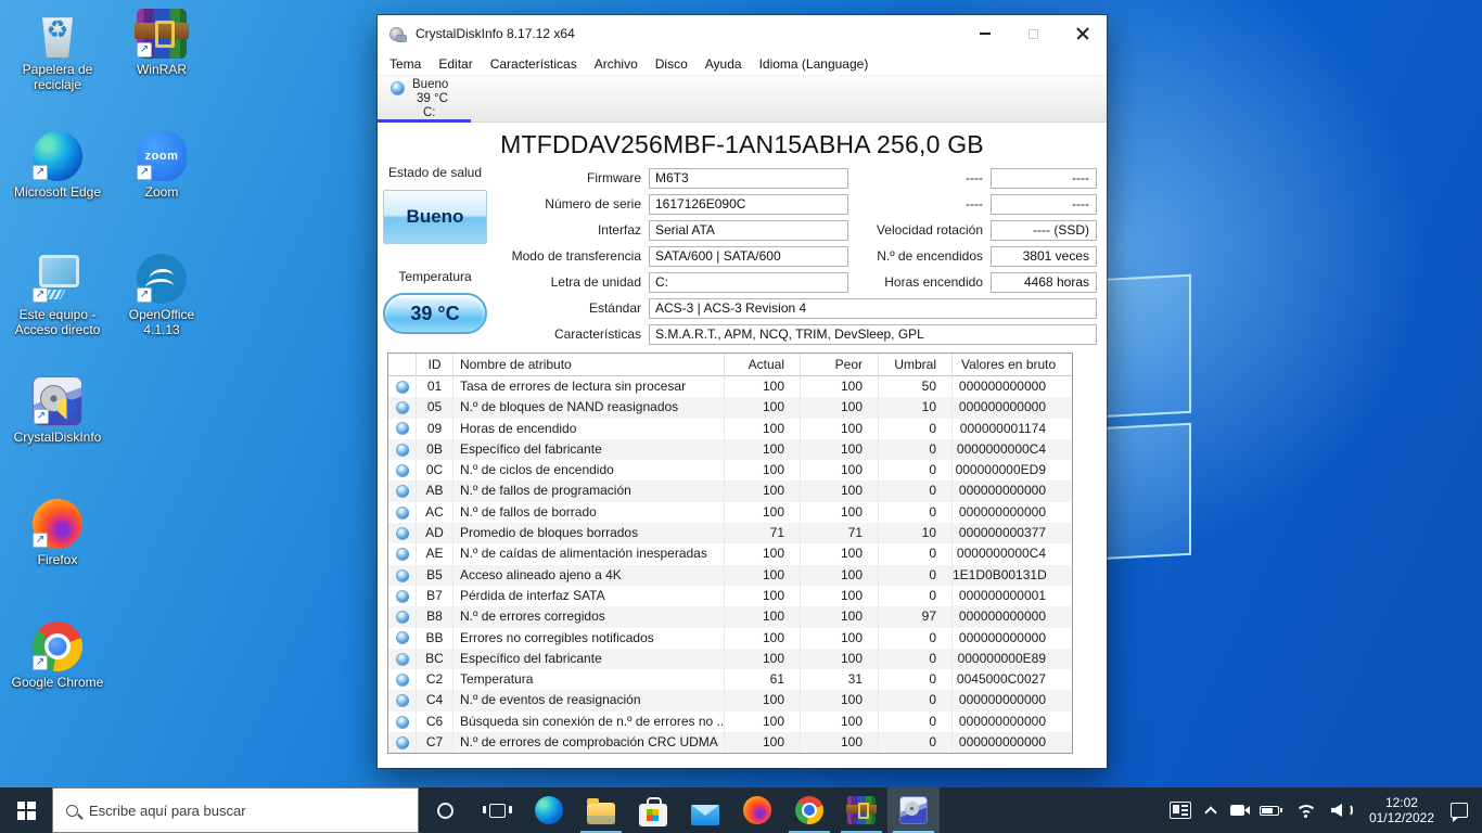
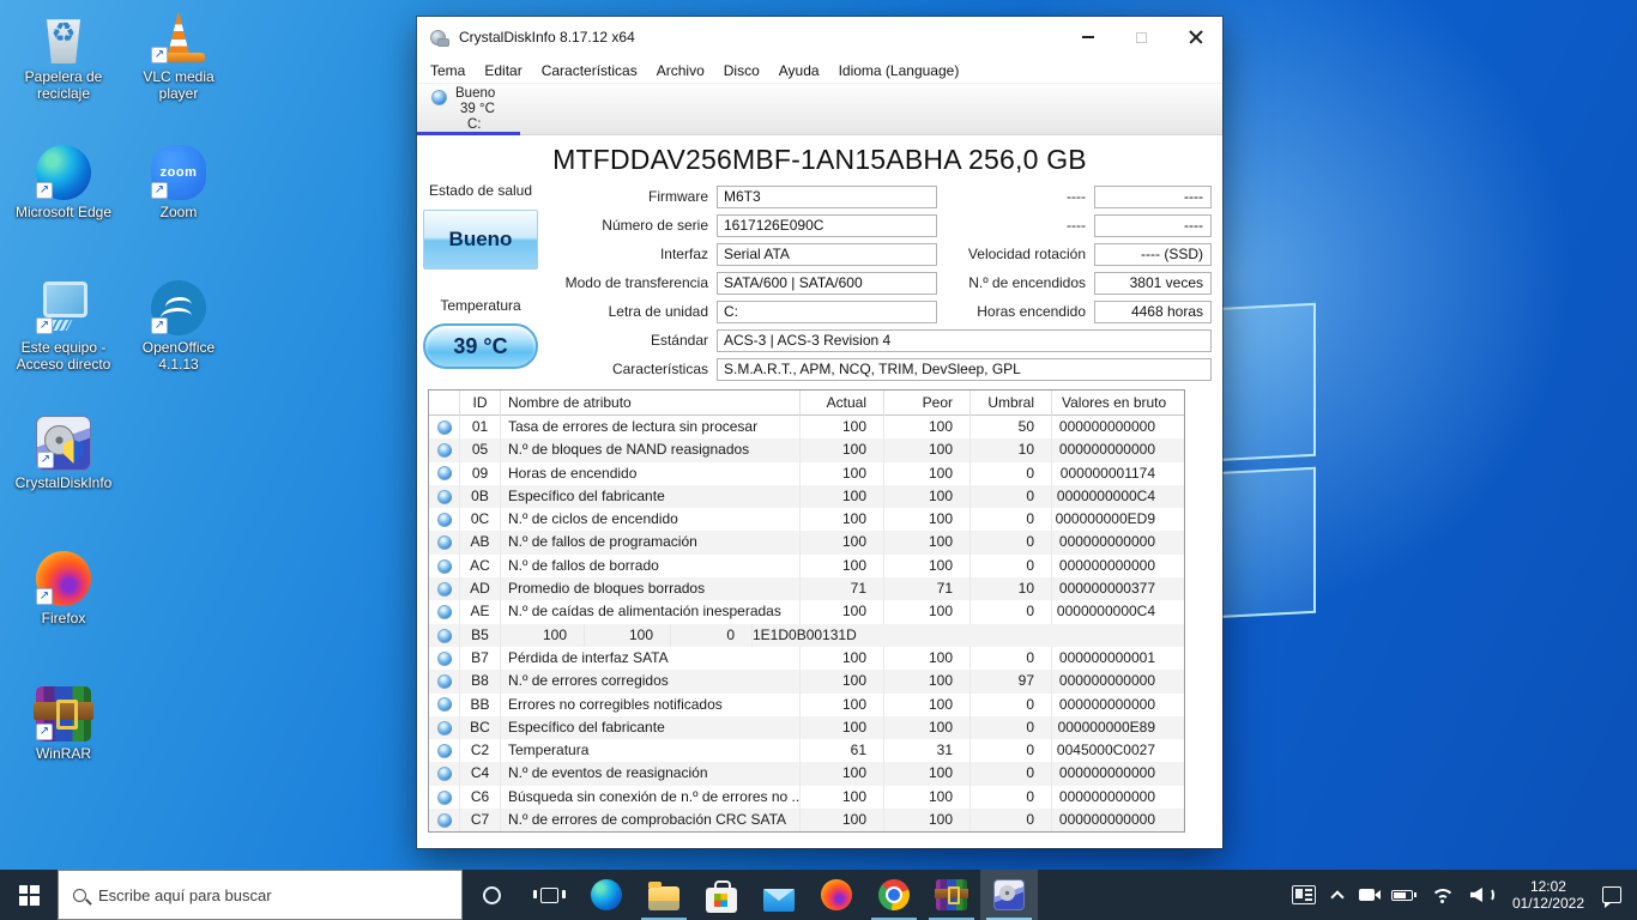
  Papelera de reciclaje
  Microsoft Edge
  Este equipo - Acceso directo
  CrystalDiskInfo
  Firefox
- Google Chrome
  WinRAR
+ VLC media player
  Zoom
  OpenOffice 4.1.13
  CrystalDiskInfo 8.17.12 x64
  Tema
  Editar
  Características
  Archivo
  Disco
  Ayuda
  Idioma (Language)
  Bueno
  39 °C
  C:
  MTFDDAV256MBF-1AN15ABHA 256,0 GB
  Estado de salud
  Bueno
  Temperatura
  39 °C
  Firmware
  M6T3
  Número de serie
  1617126E090C
  Interfaz
  Serial ATA
  Modo de transferencia
  SATA/600 | SATA/600
  Letra de unidad
  C:
  Estándar
  ACS-3 | ACS-3 Revision 4
  Características
  S.M.A.R.T., APM, NCQ, TRIM, DevSleep, GPL
  ----
  ----
  ----
  ----
  Velocidad rotación
  ---- (SSD)
  N.º de encendidos
  3801 veces
  Horas encendido
  4468 horas
  ID
  Nombre de atributo
  Actual
  Peor
  Umbral
  Valores en bruto
  01
  Tasa de errores de lectura sin procesar
  100
  100
  50
  000000000000
  05
  N.º de bloques de NAND reasignados
  100
  100
  10
  000000000000
  09
  Horas de encendido
  100
  100
  0
  000000001174
  0B
  Específico del fabricante
  100
  100
  0
  0000000000C4
  0C
  N.º de ciclos de encendido
  100
  100
  0
  000000000ED9
  AB
  N.º de fallos de programación
  100
  100
  0
  000000000000
  AC
  N.º de fallos de borrado
  100
  100
  0
  000000000000
  AD
  Promedio de bloques borrados
  71
  71
  10
  000000000377
  AE
  N.º de caídas de alimentación inesperadas
  100
  100
  0
  0000000000C4
  B5
- Acceso alineado ajeno a 4K
  100
  100
  0
  1E1D0B00131D
  B7
  Pérdida de interfaz SATA
  100
  100
  0
  000000000001
  B8
  N.º de errores corregidos
  100
  100
  97
  000000000000
  BB
  Errores no corregibles notificados
  100
  100
  0
  000000000000
  BC
  Específico del fabricante
  100
  100
  0
  000000000E89
  C2
  Temperatura
  61
  31
  0
  0045000C0027
  C4
  N.º de eventos de reasignación
  100
  100
  0
  000000000000
  C6
  Búsqueda sin conexión de n.º de errores no ..
  100
  100
  0
  000000000000
  C7
- N.º de errores de comprobación CRC UDMA
+ N.º de errores de comprobación CRC SATA
  100
  100
  0
  000000000000
  Escribe aquí para buscar
  12:02
  01/12/2022
